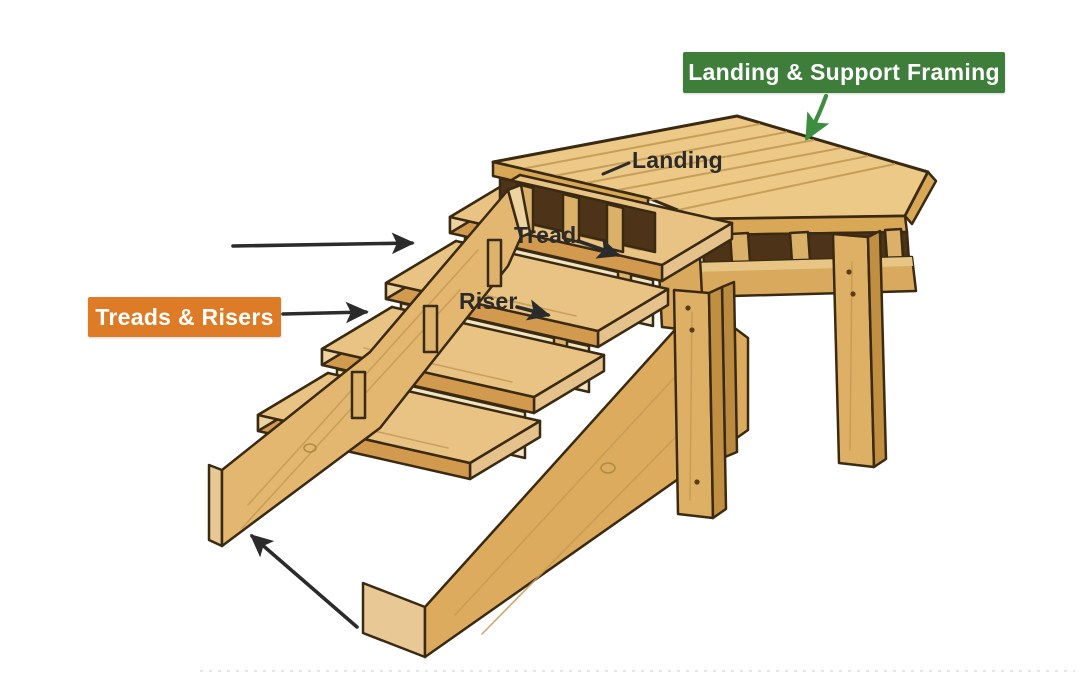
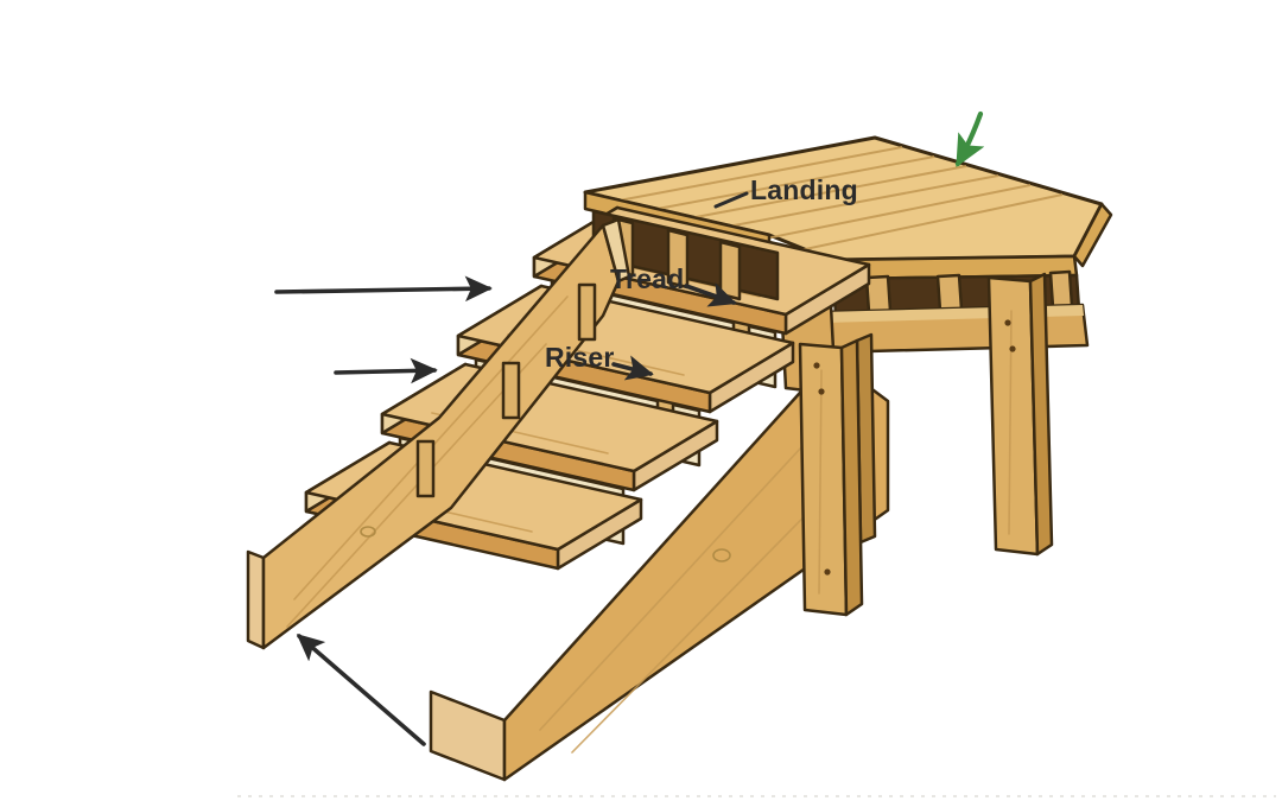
- Landing & Support Framing
- Treads & Risers
  Landing
  Tread
  Riser
